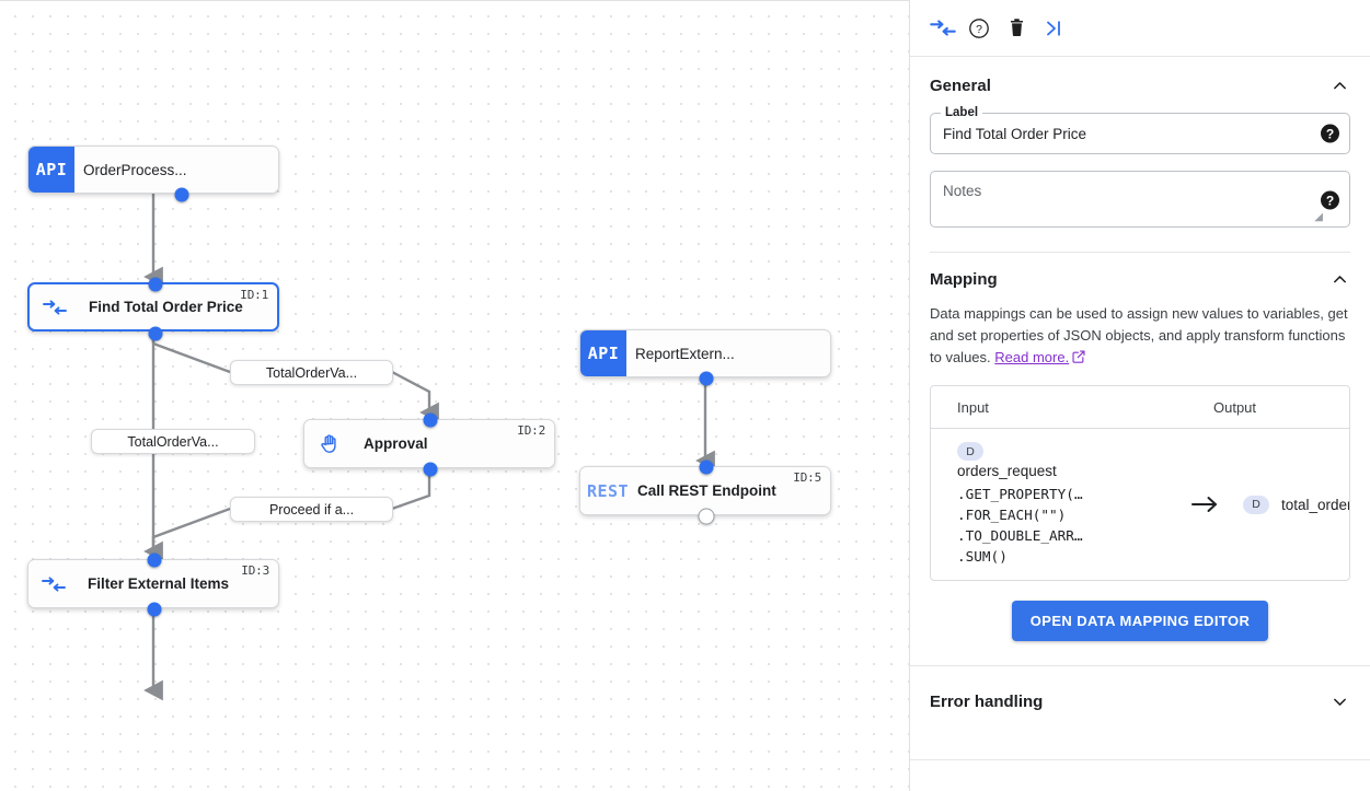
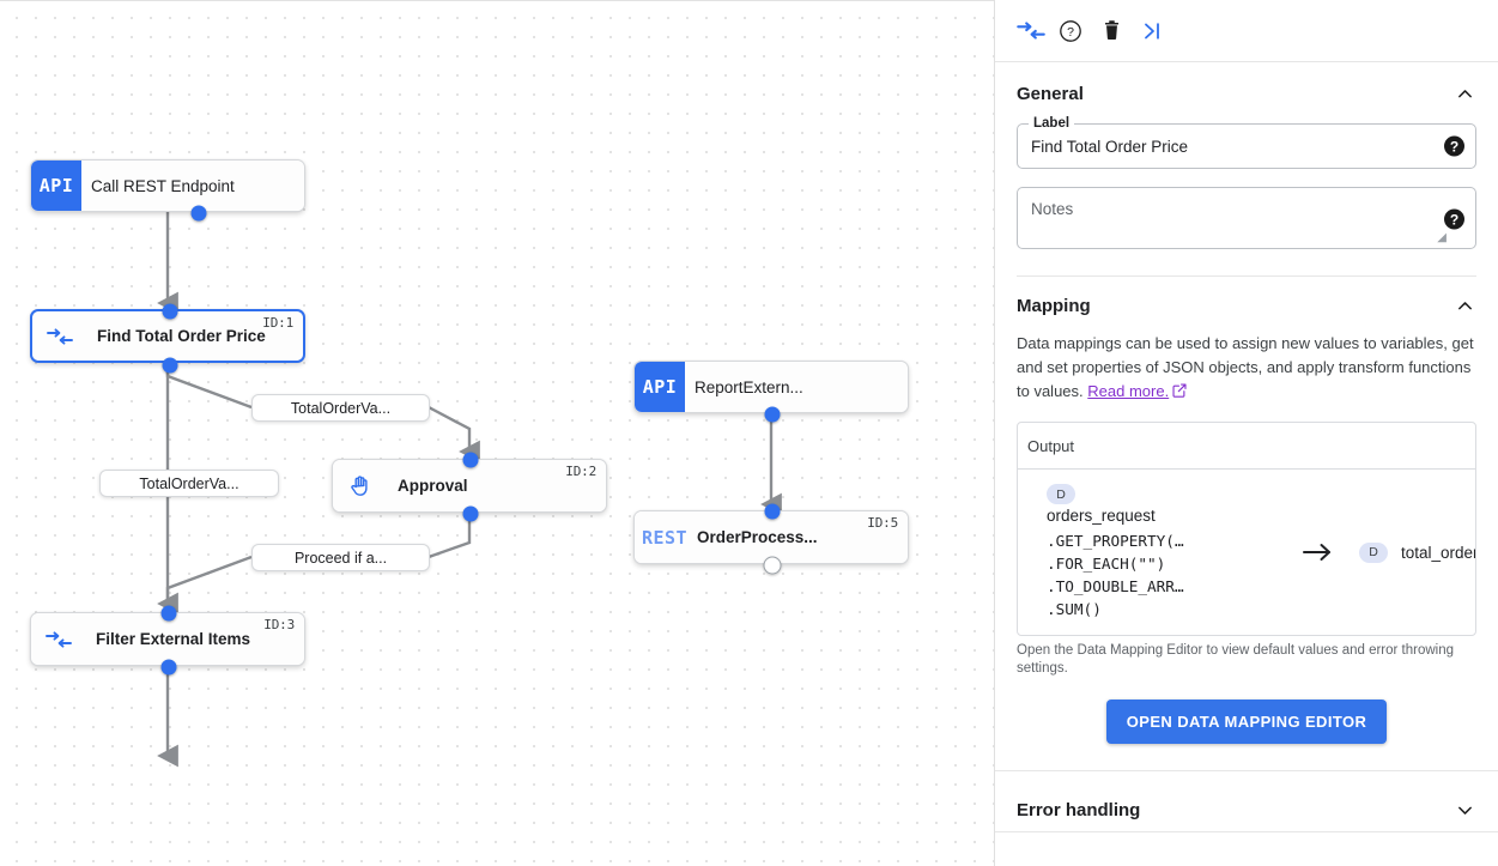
  API
- OrderProcess...
+ Call REST Endpoint
  Find Total Order Price
  ID:1
  Approval
  ID:2
  Filter External Items
  ID:3
  API
  ReportExtern...
  REST
- Call REST Endpoint
+ OrderProcess...
  ID:5
  TotalOrderVa...
  TotalOrderVa...
  Proceed if a...
  ?
  General
  Label
  Find Total Order Price
  ?
  Notes
  ◢
  ?
  Mapping
  Data mappings can be used to assign new values to variables, get and set properties of JSON objects, and apply transform functions to values. Read more.
- Input
  Output
  D
  orders_request
  .GET_PROPERTY(…
  .FOR_EACH("")
  .TO_DOUBLE_ARR…
  .SUM()
  D
  total_orde
+ Open the Data Mapping Editor to view default values and error throwing settings.
  OPEN DATA MAPPING EDITOR
  Error handling
